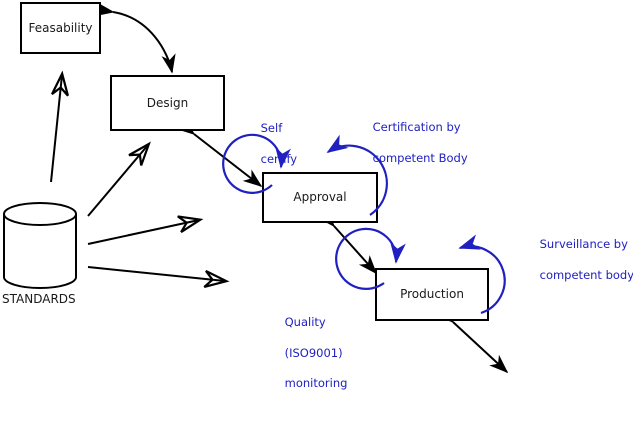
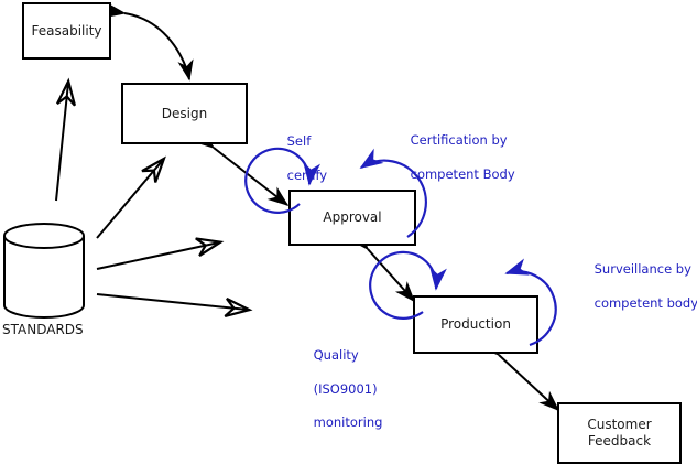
  Feasability
  Design
  Approval
  Production
+ Customer
+ Feedback
  STANDARDS
  Self
  cerify
  Certification by
  ompetent Body
  Surveillance by
  competent body
  Quality
  (ISO9001)
  monitoring
